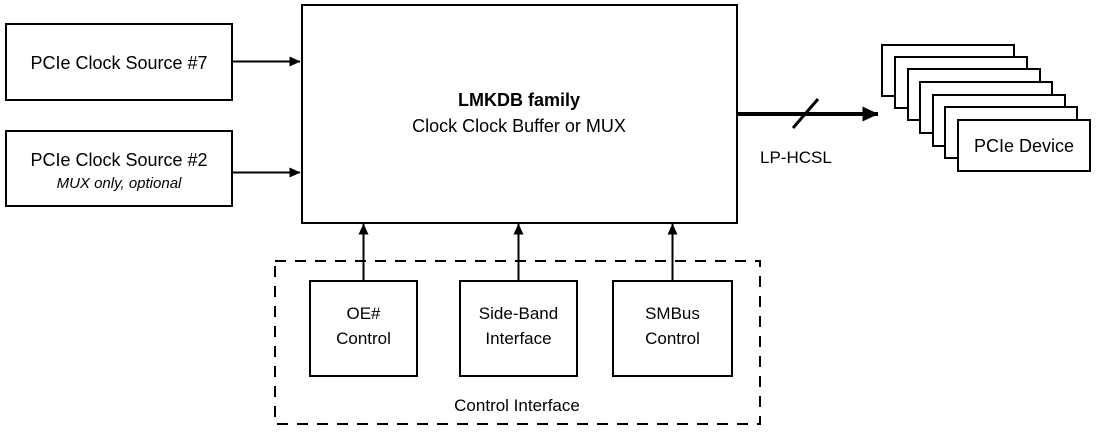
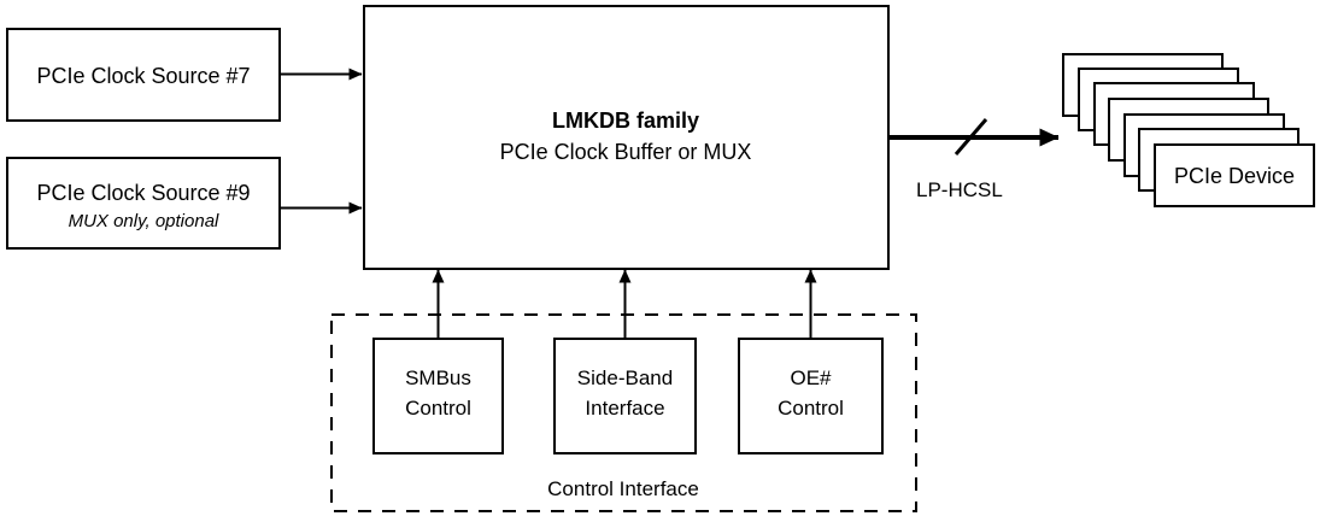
  PCIe Clock Source #7
- PCIe Clock Source #2
+ PCIe Clock Source #9
  MUX only, optional
  LMKDB family
- Clock Clock Buffer or MUX
+ PCIe Clock Buffer or MUX
  LP-HCSL
  PCIe Device
  Control Interface
- OE#
+ SMBus
  Control
  Side-Band
  Interface
- SMBus
+ OE#
  Control
